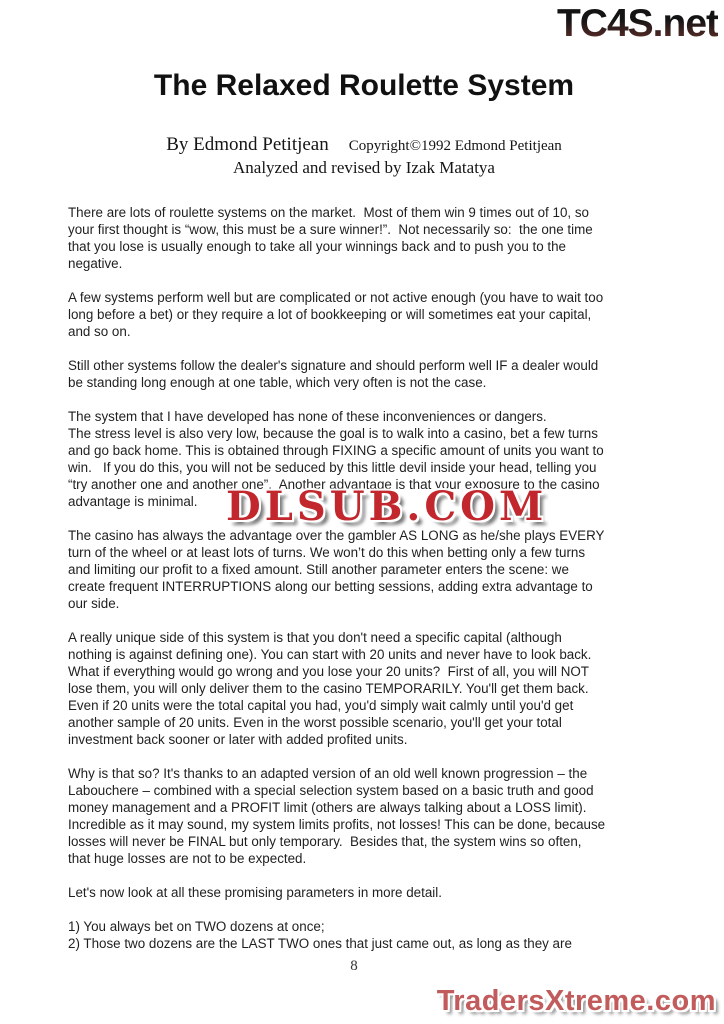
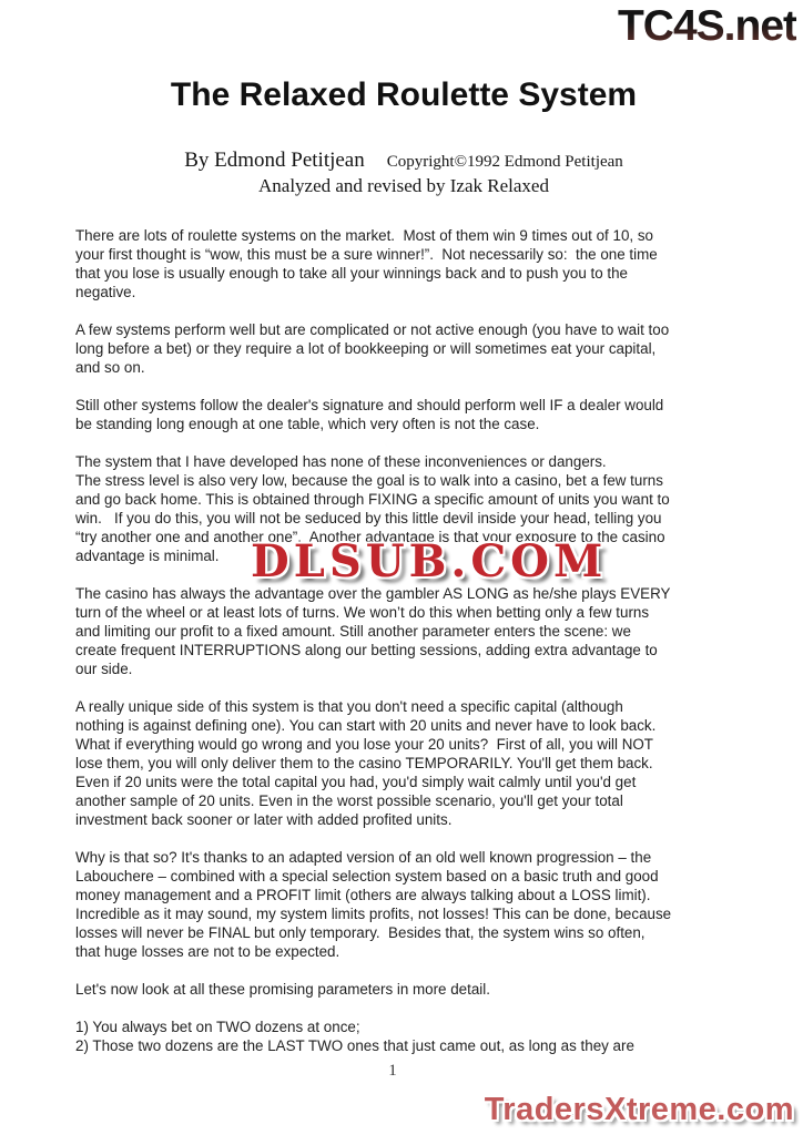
  TC4S.net
  The Relaxed Roulette System
  By Edmond Petitjean Copyright©1992 Edmond Petitjean
- Analyzed and revised by Izak Matatya
+ Analyzed and revised by Izak Relaxed
  There are lots of roulette systems on the market. Most of them win 9 times out of 10, so
  your first thought is “wow, this must be a sure winner!”. Not necessarily so: the one time
  that you lose is usually enough to take all your winnings back and to push you to the
  negative.
  A few systems perform well but are complicated or not active enough (you have to wait too
  long before a bet) or they require a lot of bookkeeping or will sometimes eat your capital,
  and so on.
  Still other systems follow the dealer's signature and should perform well IF a dealer would
  be standing long enough at one table, which very often is not the case.
  The system that I have developed has none of these inconveniences or dangers.
  The stress level is also very low, because the goal is to walk into a casino, bet a few turns
  and go back home. This is obtained through FIXING a specific amount of units you want to
  win. If you do this, you will not be seduced by this little devil inside your head, telling you
  “try another one and another one”. Another advantage is that your exposure to the casino
  advantage is minimal.
  The casino has always the advantage over the gambler AS LONG as he/she plays EVERY
  turn of the wheel or at least lots of turns. We won’t do this when betting only a few turns
  and limiting our profit to a fixed amount. Still another parameter enters the scene: we
  create frequent INTERRUPTIONS along our betting sessions, adding extra advantage to
  our side.
  A really unique side of this system is that you don't need a specific capital (although
  nothing is against defining one). You can start with 20 units and never have to look back.
  What if everything would go wrong and you lose your 20 units? First of all, you will NOT
  lose them, you will only deliver them to the casino TEMPORARILY. You'll get them back.
  Even if 20 units were the total capital you had, you'd simply wait calmly until you'd get
  another sample of 20 units. Even in the worst possible scenario, you'll get your total
  investment back sooner or later with added profited units.
  Why is that so? It's thanks to an adapted version of an old well known progression – the
  Labouchere – combined with a special selection system based on a basic truth and good
  money management and a PROFIT limit (others are always talking about a LOSS limit).
  Incredible as it may sound, my system limits profits, not losses! This can be done, because
  losses will never be FINAL but only temporary. Besides that, the system wins so often,
  that huge losses are not to be expected.
  Let's now look at all these promising parameters in more detail.
  1) You always bet on TWO dozens at once;
  2) Those two dozens are the LAST TWO ones that just came out, as long as they are
  DLSUB.COM
- 8
+ 1
  TradersXtreme.com
